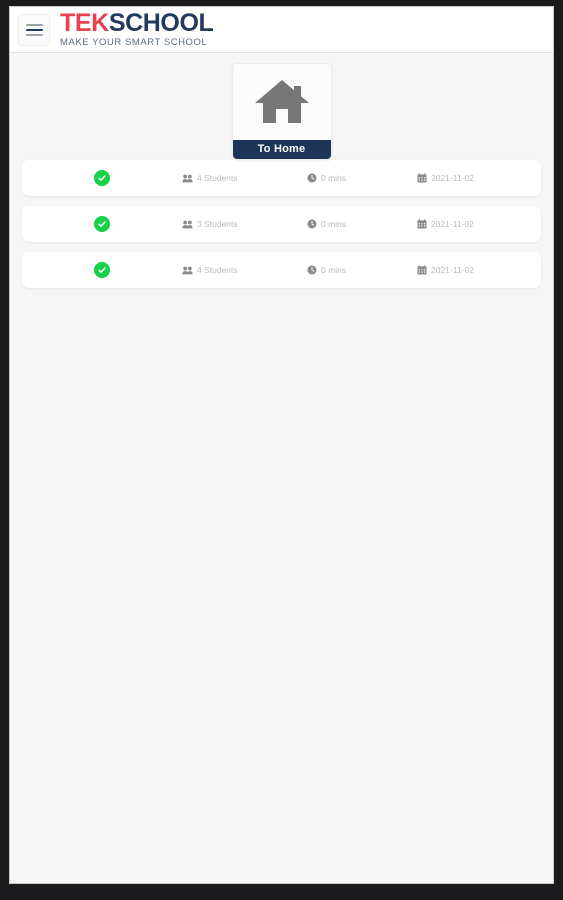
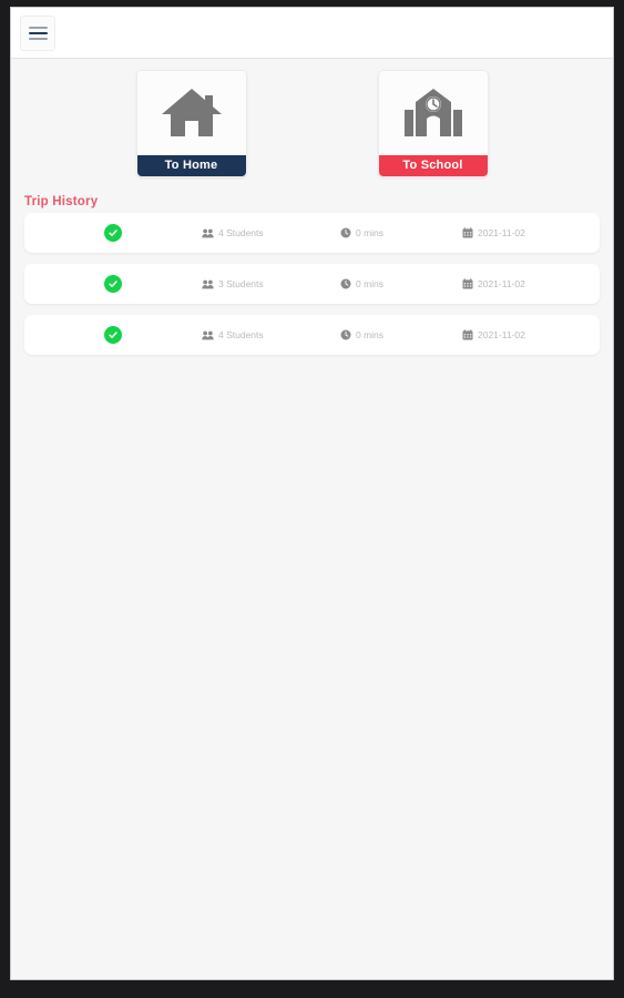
- TEKSCHOOL
- MAKE YOUR SMART SCHOOL
  To Home
+ To School
+ Trip History
  4 Students
  0 mins
  2021-11-02
  3 Students
  0 mins
  2021-11-02
  4 Students
  0 mins
  2021-11-02
